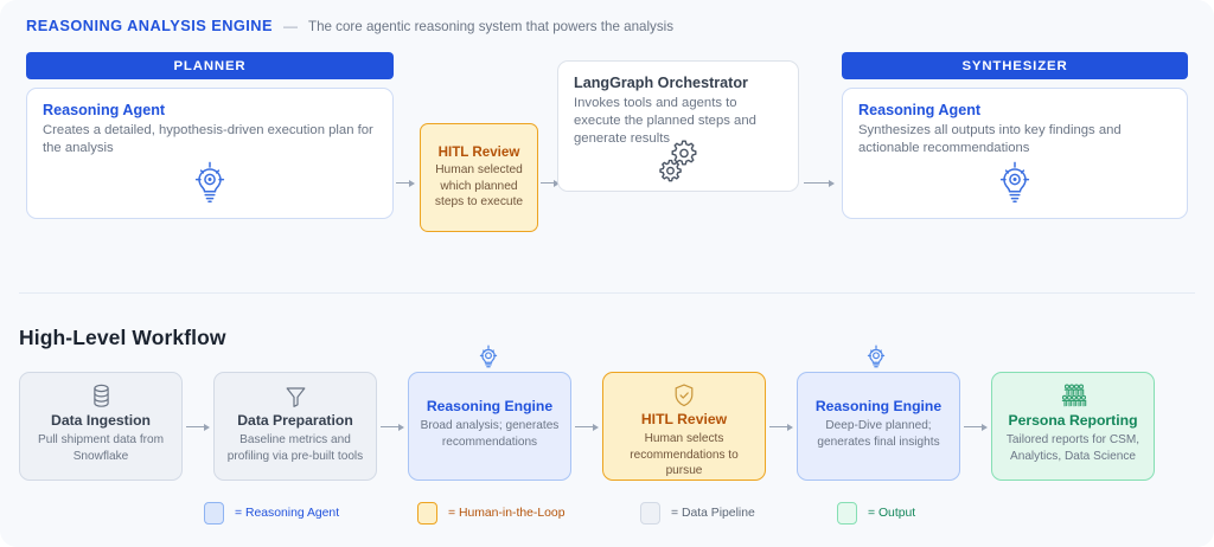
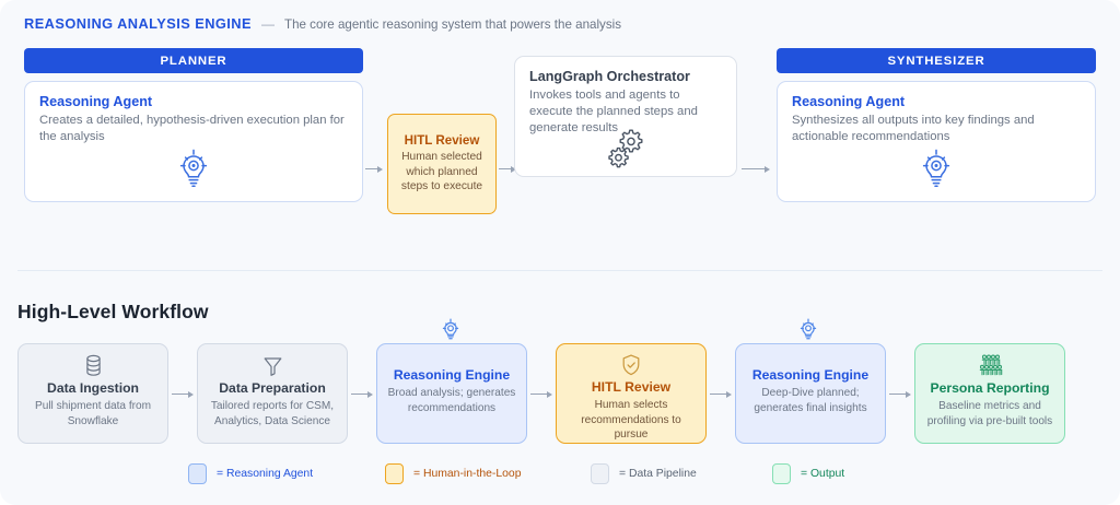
  REASONING ANALYSIS ENGINE
  —
  The core agentic reasoning system that powers the analysis
  PLANNER
  Reasoning Agent
  Creates a detailed, hypothesis-driven execution plan for the analysis
  HITL Review
  Human selected which planned steps to execute
  LangGraph Orchestrator
  Invokes tools and agents to execute the planned steps and generate results
  SYNTHESIZER
  Reasoning Agent
  Synthesizes all outputs into key findings and actionable recommendations
  High-Level Workflow
  Data Ingestion
  Pull shipment data from Snowflake
  Data Preparation
- Baseline metrics and profiling via pre-built tools
+ Tailored reports for CSM, Analytics, Data Science
  Reasoning Engine
  Broad analysis; generates recommendations
  HITL Review
  Human selects recommendations to pursue
  Reasoning Engine
  Deep-Dive planned; generates final insights
  Persona Reporting
- Tailored reports for CSM, Analytics, Data Science
+ Baseline metrics and profiling via pre-built tools
  = Reasoning Agent
  = Human-in-the-Loop
  = Data Pipeline
  = Output
